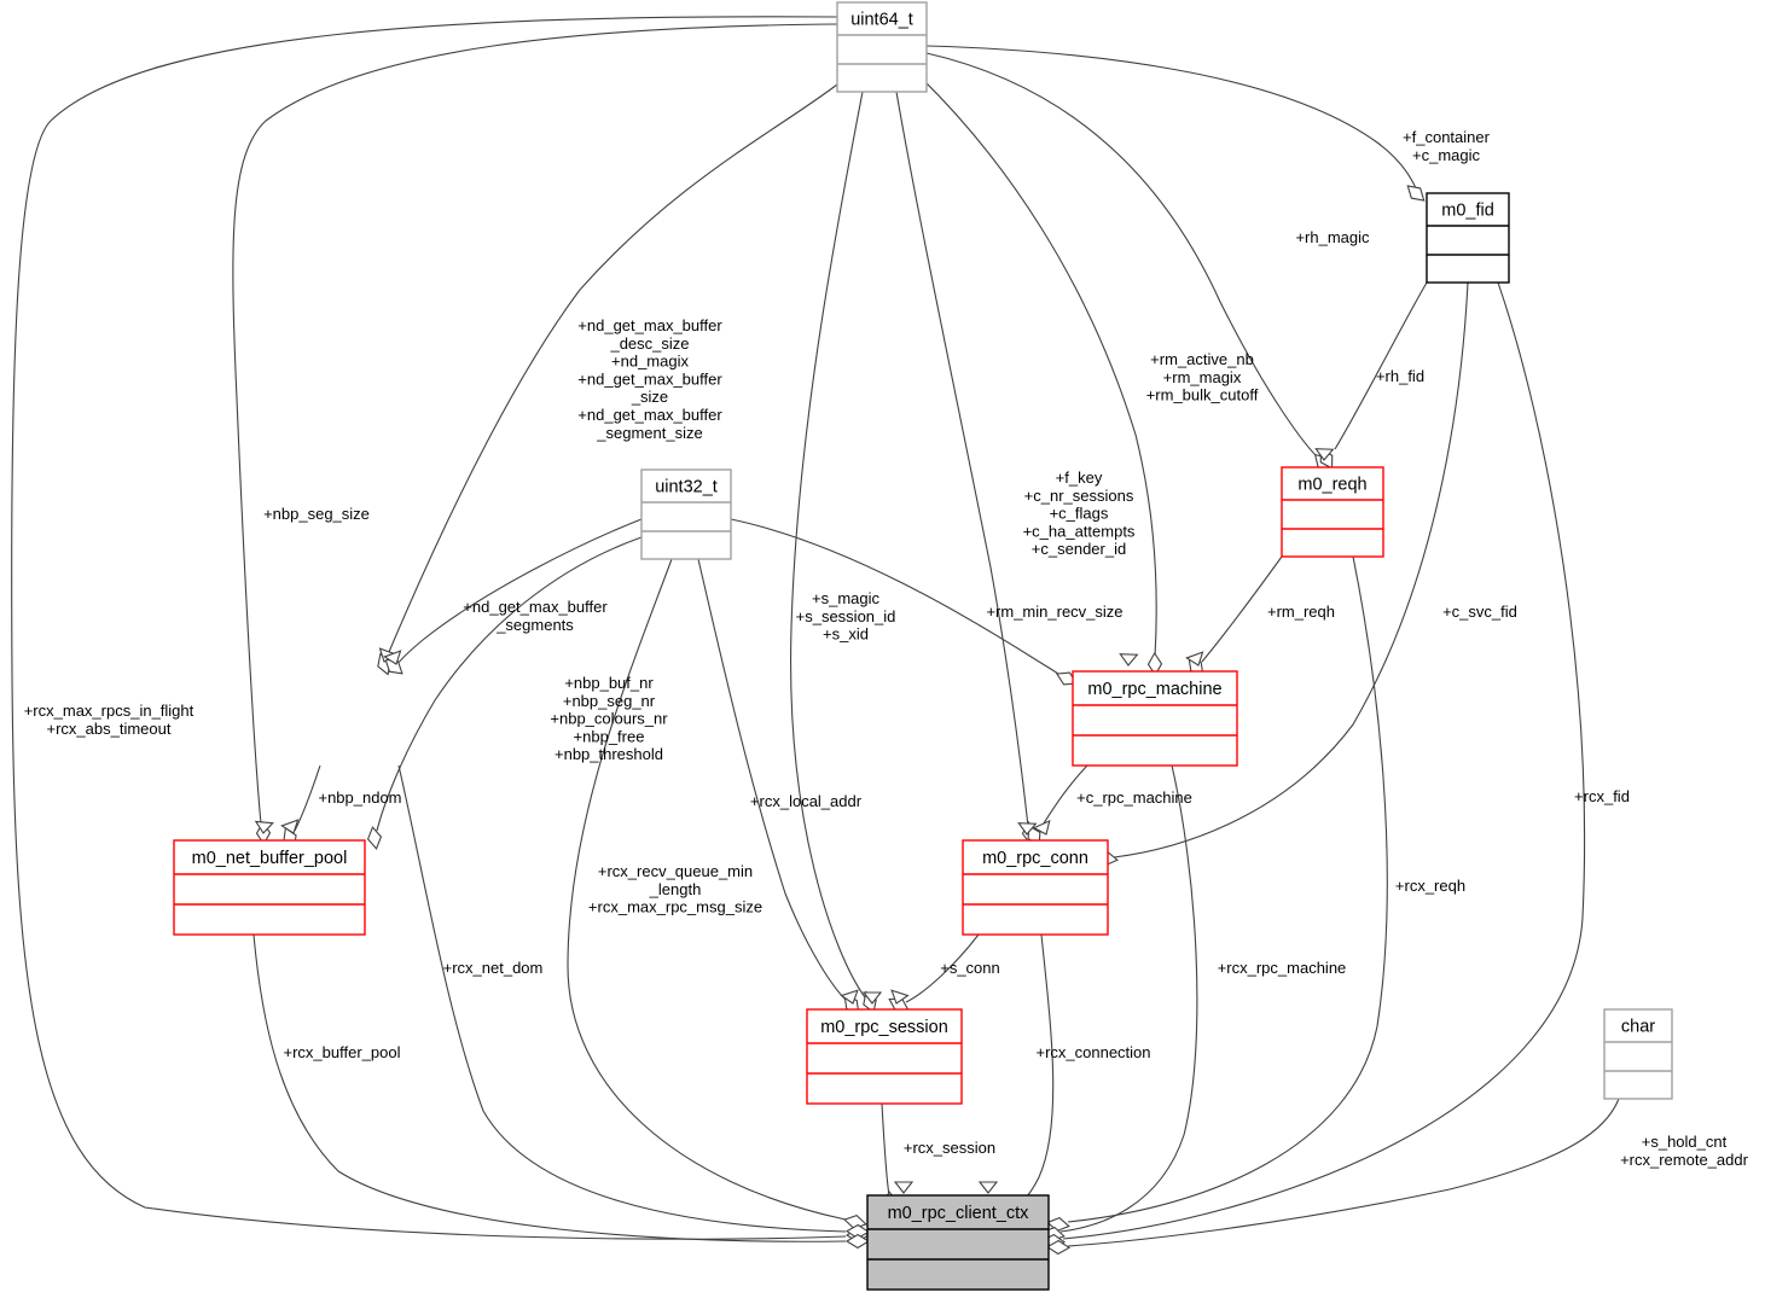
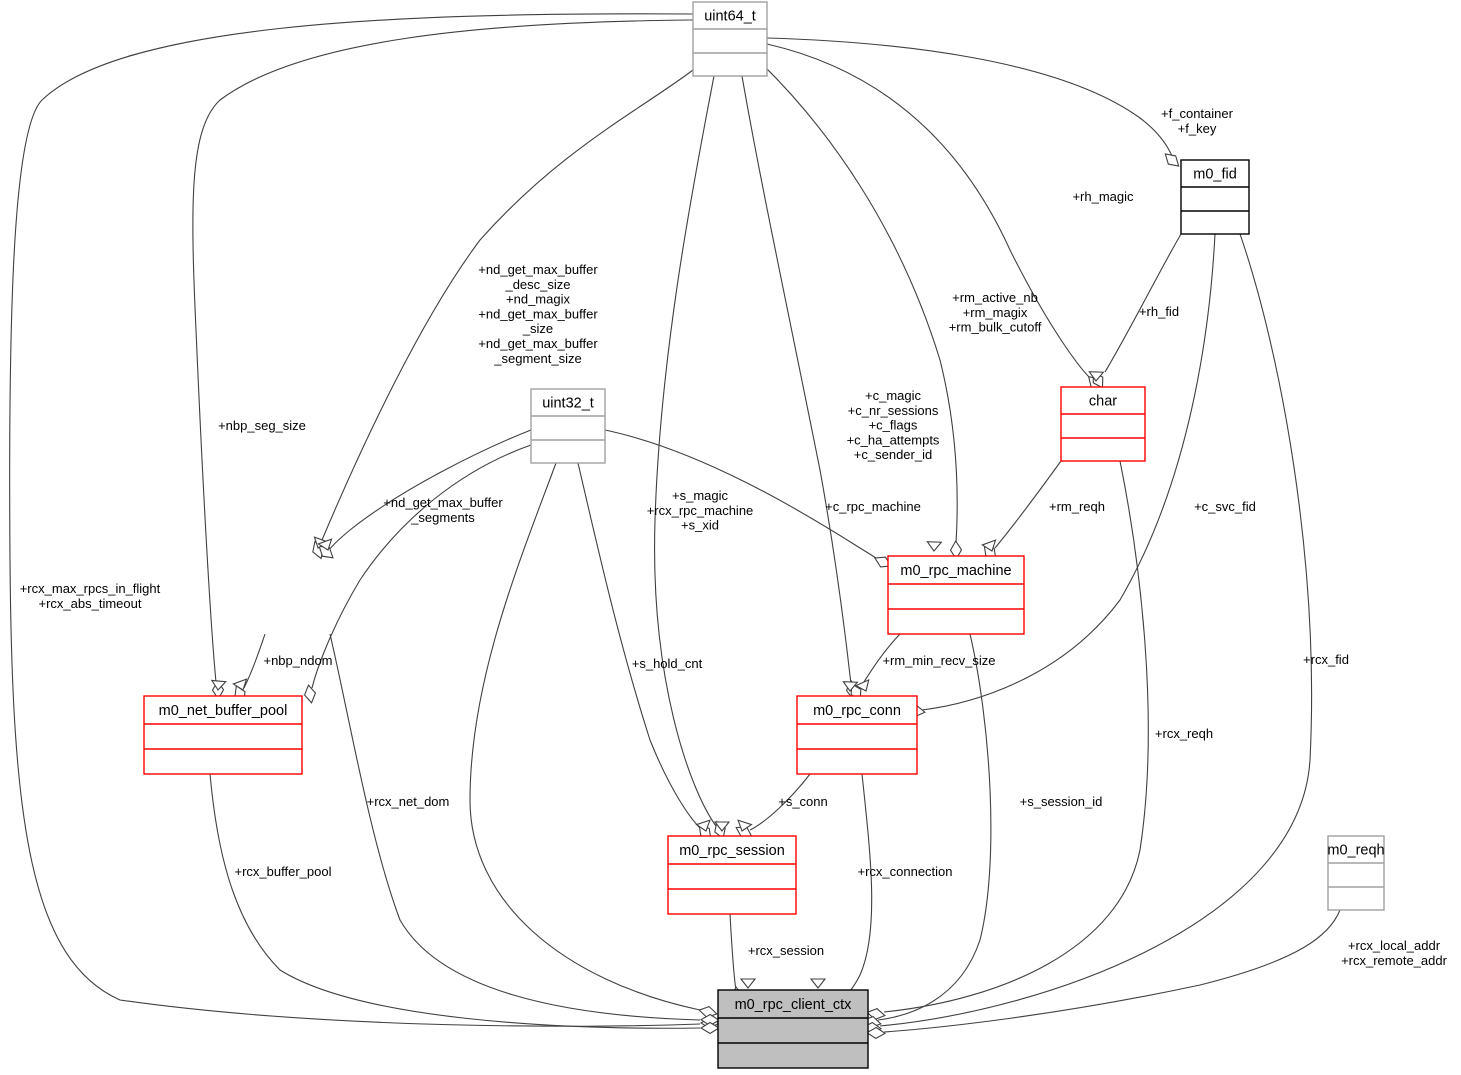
  uint64_t
  m0_fid
- m0_reqh
+ char
  uint32_t
  m0_rpc_machine
  m0_net_buffer_pool
  m0_rpc_conn
- char
+ m0_reqh
  m0_rpc_session
  m0_rpc_client_ctx
- +f_container +c_magic
+ +f_container +f_key
  +rh_magic
  +rh_fid
  +nd_get_max_buffer _desc_size +nd_magix +nd_get_max_buffer _size +nd_get_max_buffer _segment_size
  +nbp_seg_size
  +rcx_max_rpcs_in_flight +rcx_abs_timeout
  +rm_active_nb +rm_magix +rm_bulk_cutoff
- +f_key +c_nr_sessions +c_flags +c_ha_attempts +c_sender_id
+ +c_magic +c_nr_sessions +c_flags +c_ha_attempts +c_sender_id
- +s_magic +s_session_id +s_xid
+ +s_magic +rcx_rpc_machine +s_xid
  +nd_get_max_buffer _segments
- +nbp_buf_nr +nbp_seg_nr +nbp_colours_nr +nbp_free +nbp_threshold
- +rcx_local_addr
+ +s_hold_cnt
- +rcx_recv_queue_min _length +rcx_max_rpc_msg_size
- +rm_min_recv_size
+ +c_rpc_machine
  +rm_reqh
  +rcx_reqh
  +nbp_ndom
  +rcx_net_dom
  +rcx_buffer_pool
- +c_rpc_machine
+ +rm_min_recv_size
- +rcx_rpc_machine
+ +s_session_id
  +c_svc_fid
  +rcx_fid
  +s_conn
  +rcx_connection
  +rcx_session
- +s_hold_cnt +rcx_remote_addr
+ +rcx_local_addr +rcx_remote_addr
